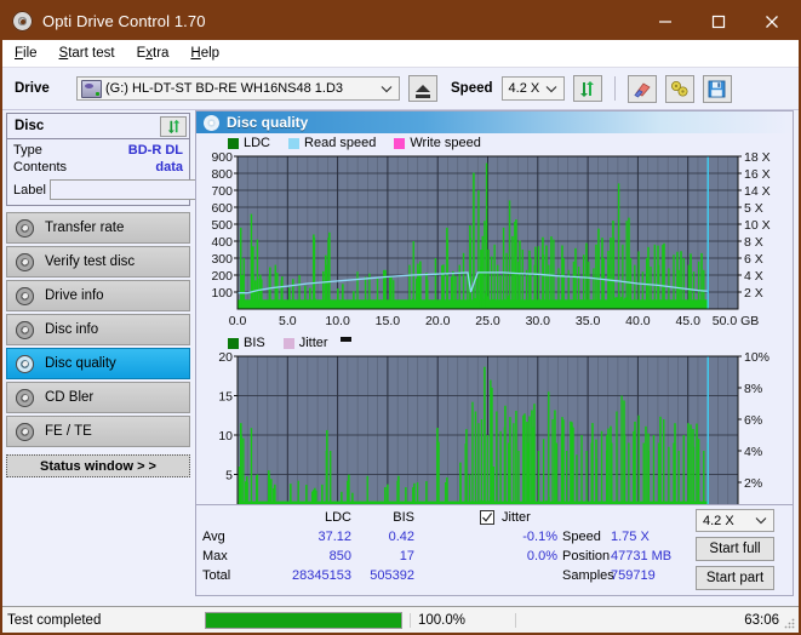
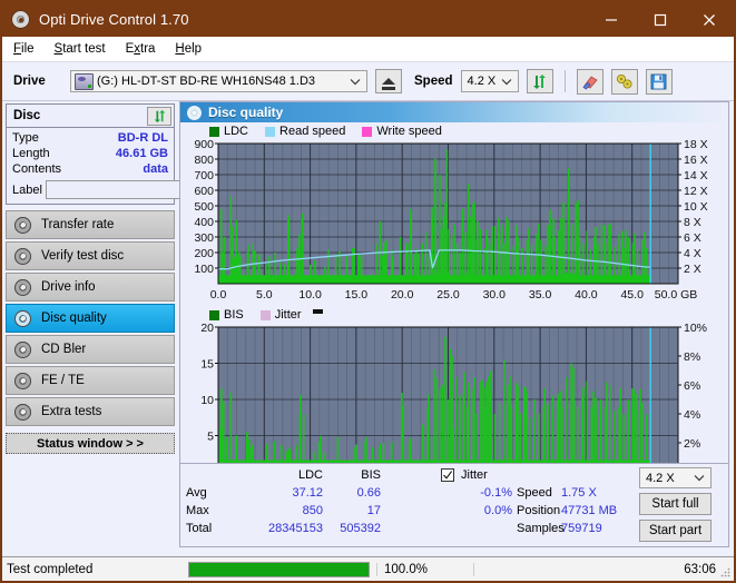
  Opti Drive Control 1.70
  File
  Start test
  Extra
  Help
  Drive
  (G:) HL-DT-ST BD-RE WH16NS48 1.D3
  Speed
  4.2 X
  Disc
  Type
  BD-R DL
+ Length
+ 46.61 GB
  Contents
  data
  Label
  Transfer rate
  Verify test disc
  Drive info
- Disc info
  Disc quality
  CD Bler
  FE / TE
+ Extra tests
  Status window > >
  Disc quality
  LDC
  Read speed
  Write speed
  100
  200
  300
  400
  500
  600
  700
  800
  900
  2 X
  4 X
  6 X
  8 X
  10 X
- 5 X
+ 12 X
  14 X
  16 X
  18 X
  0.0
  5.0
  10.0
  15.0
  20.0
  25.0
  30.0
  35.0
  40.0
  45.0
  50.0 GB
  BIS
  Jitter
  5
  10
  15
  20
  2%
  4%
  6%
  8%
  10%
  LDC
  BIS
  Avg
  Max
  Total
  37.12
  850
  28345153
- 0.42
+ 0.66
  17
  505392
  Jitter
  -0.1%
  0.0%
  Speed
  1.75 X
  Position
  47731 MB
  Samples
  759719
  4.2 X
  Start full
  Start part
  Test completed
  100.0%
  63:06
